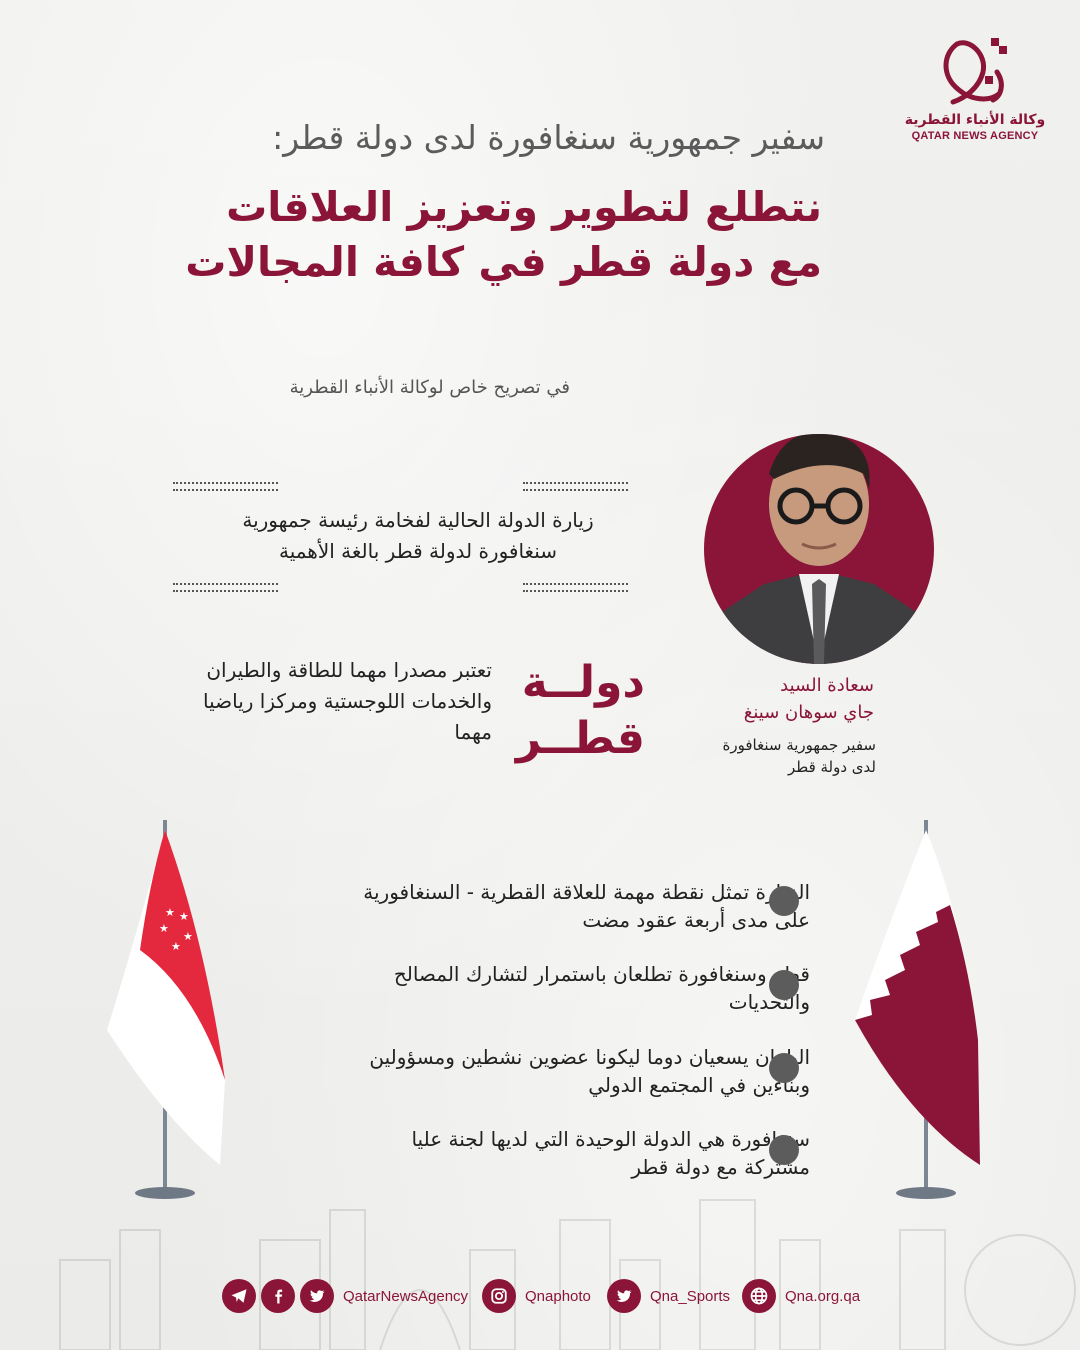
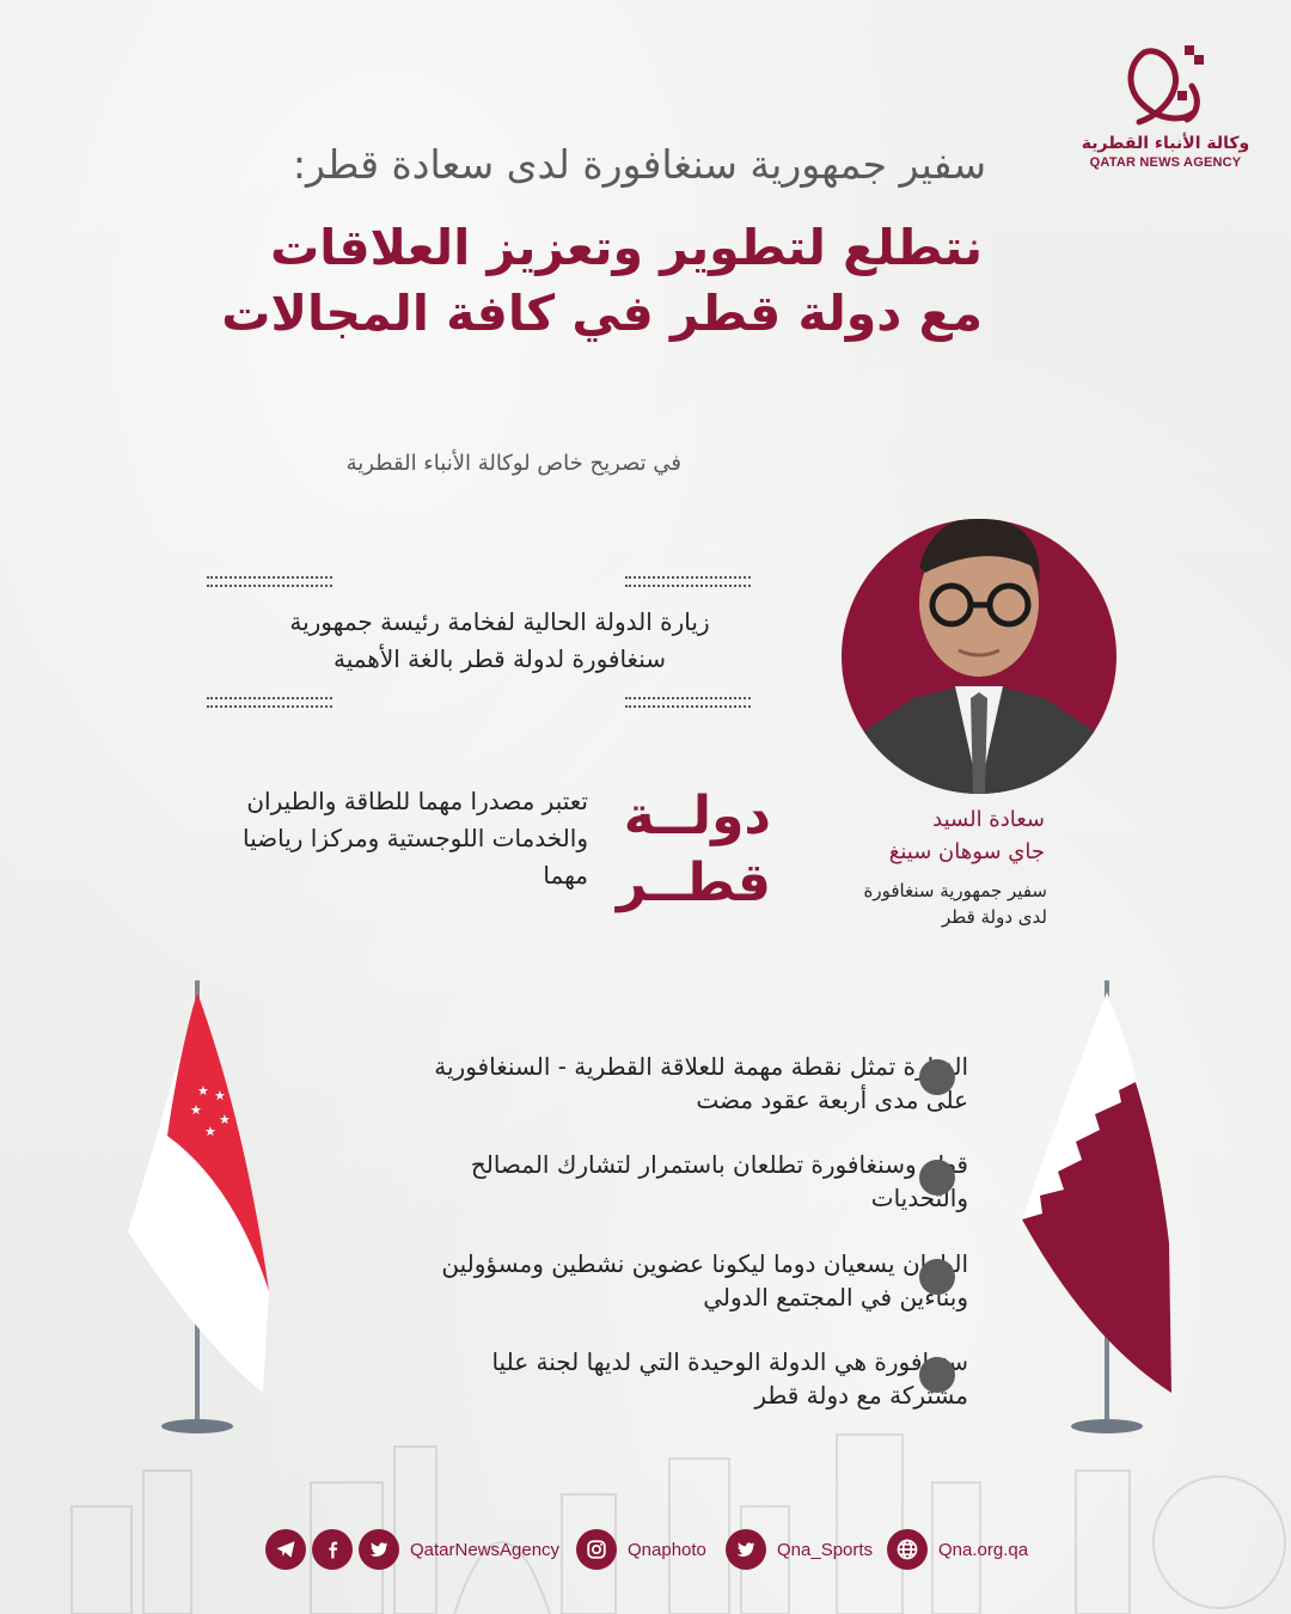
  وكالة الأنباء القطرية
  QATAR NEWS AGENCY
- سفير جمهورية سنغافورة لدى دولة قطر:
+ سفير جمهورية سنغافورة لدى سعادة قطر:
  نتطلع لتطوير وتعزيز العلاقات
  مع دولة قطر في كافة المجالات
  في تصريح خاص لوكالة الأنباء القطرية
  زيارة الدولة الحالية لفخامة رئيسة جمهورية
  سنغافورة لدولة قطر بالغة الأهمية
  سعادة السيد
  جاي سوهان سينغ
  سفير جمهورية سنغافورة
  لدى دولة قطر
  دولــة
  قطــر
  تعتبر مصدرا مهما للطاقة والطيران
  والخدمات اللوجستية ومركزا رياضيا
  مهما
  ★
  ★
  ★
  ★
  ★
  الة تمثل نقطة مهمة للعلاقة القطرية - السنغافورية
  على مدى أربعة عقود مضت
  ق وسنغافورة تطلعان باستمرار لتشارك المصالح
  والتحديات
  البن يسعيان دوما ليكونا عضوين نشطين ومسؤولين
  وبناءين في المجتمع الدولي
  سفورة هي الدولة الوحيدة التي لديها لجنة عليا
  مشتركة مع دولة قطر
  QatarNewsAgency
  Qnaphoto
  Qna_Sports
  Qna.org.qa
